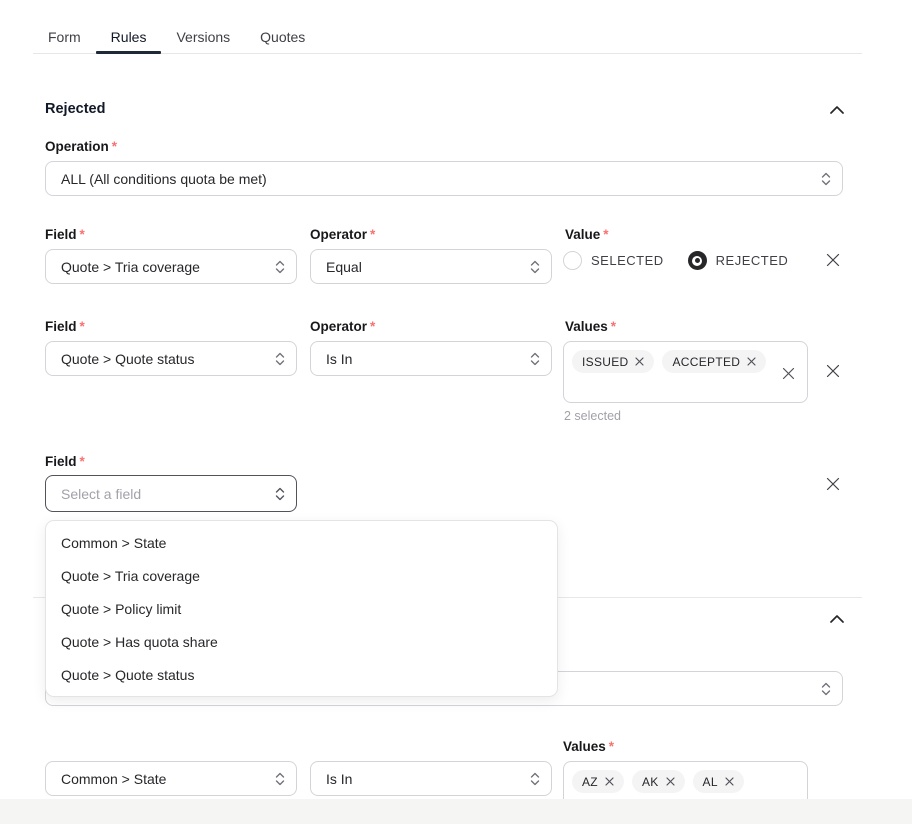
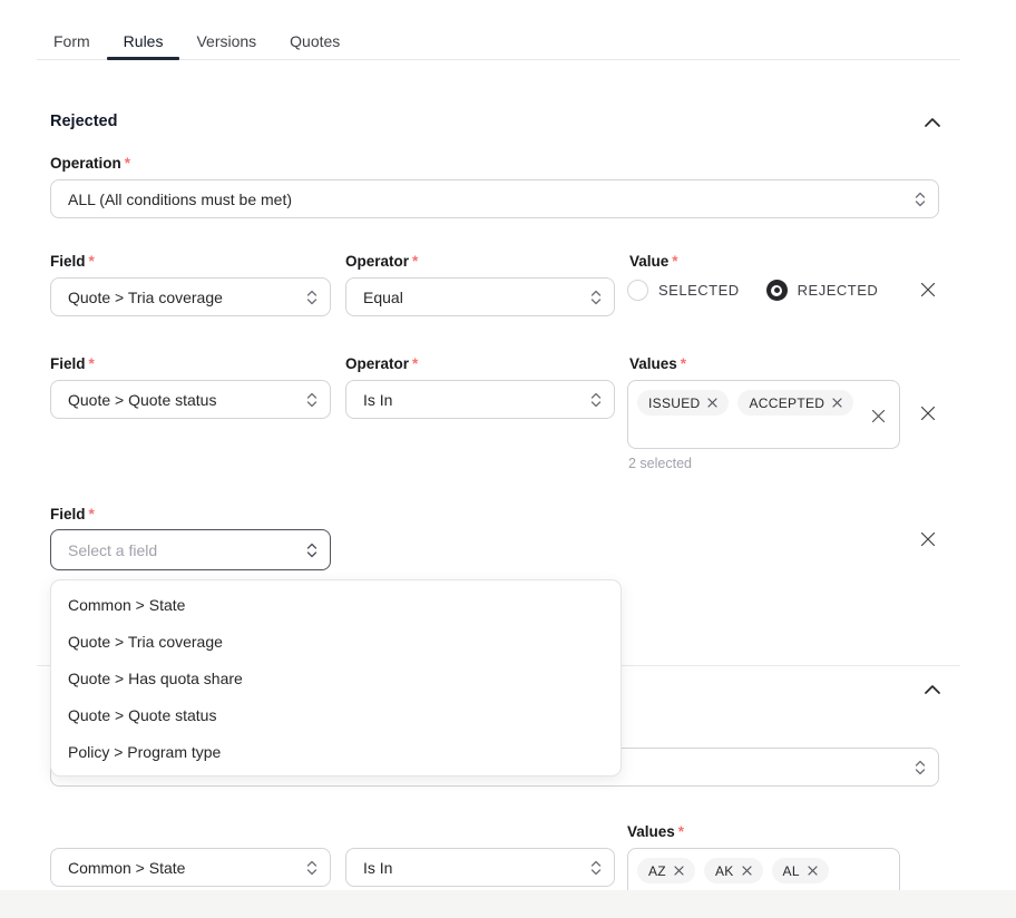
  Form
  Rules
  Versions
  Quotes
  Rejected
  Operation *
- ALL (All conditions quota be met)
+ ALL (All conditions must be met)
  Field *
  Quote > Tria coverage
  Operator *
  Equal
  Value *
  SELECTED
  REJECTED
  Field *
  Quote > Quote status
  Operator *
  Is In
  Values *
  ISSUED
  ACCEPTED
  2 selected
  Field *
  Select a field
  Values *
  Common > State
  Is In
  AZ
  AK
  AL
  Common > State
  Quote > Tria coverage
- Quote > Policy limit
  Quote > Has quota share
  Quote > Quote status
+ Policy > Program type
